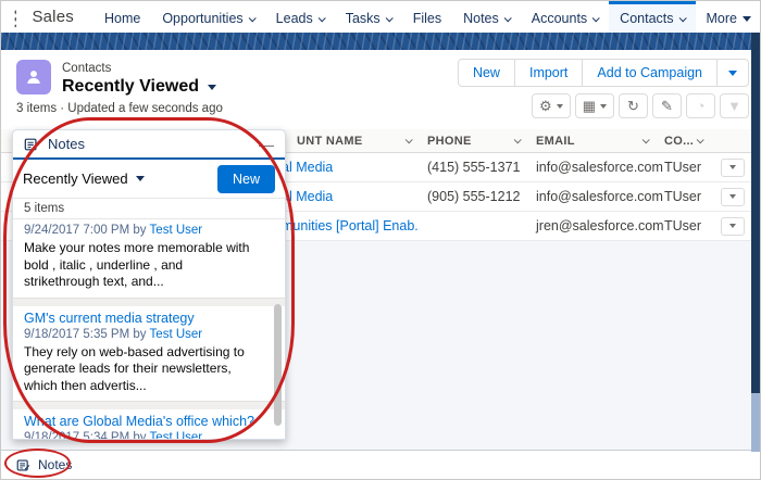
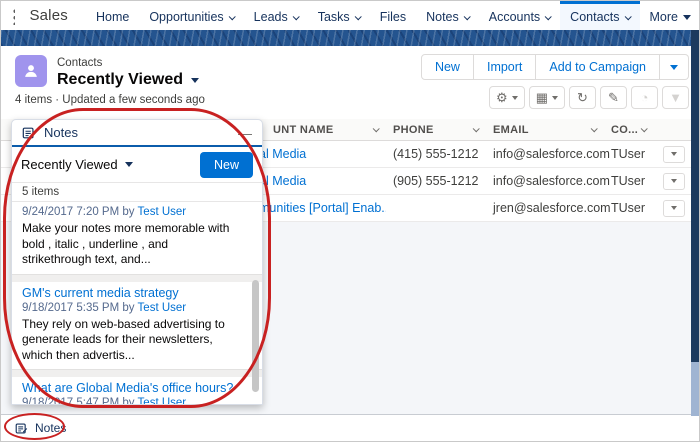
  Sales
  Home
  Opportunities
  Leads
  Tasks
  Files
  Notes
  Accounts
  Contacts
  More
  Contacts
  Recently Viewed
- 3 items · Updated a few seconds ago
+ 4 items · Updated a few seconds ago
  New
  Import
  Add to Campaign
  ⚙
  ▦
  ↻
  ✎
  ◔
  ▼
  UNT NAME
  PHONE
  EMAIL
  CO...
  l Media
- (415) 555-1371
+ (415) 555-1212
  info@salesforce.com
  TUser
  l Media
  (905) 555-1212
  info@salesforce.com
  TUser
  munities [Portal] Enab.
  jren@salesforce.com
  TUser
  Notes
  —
  Recently Viewed
  New
  5 items
- 9/24/2017 7:00 PM by Test User
+ 9/24/2017 7:20 PM by Test User
  Make your notes more memorable with bold , italic , underline , and strikethrough text, and...
  GM's current media strategy
  9/18/2017 5:35 PM by Test User
  They rely on web-based advertising to generate leads for their newsletters, which then advertis...
- What are Global Media's office which?
+ What are Global Media's office hours?
- 9/18/2017 5:34 PM by Test User
+ 9/18/2017 5:47 PM by Test User
  Notes
